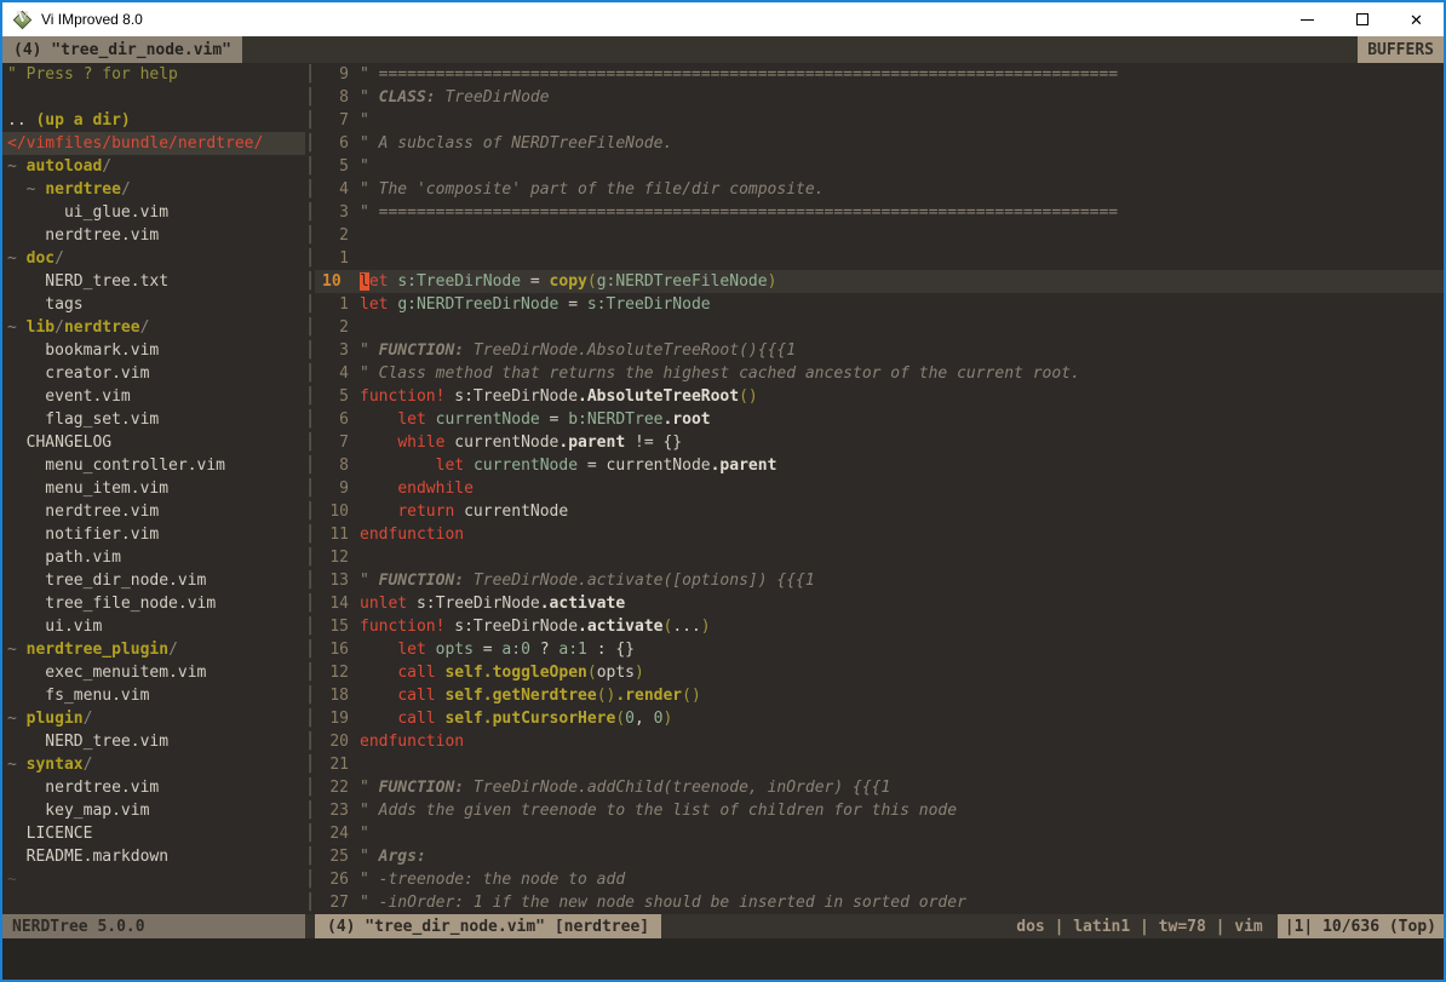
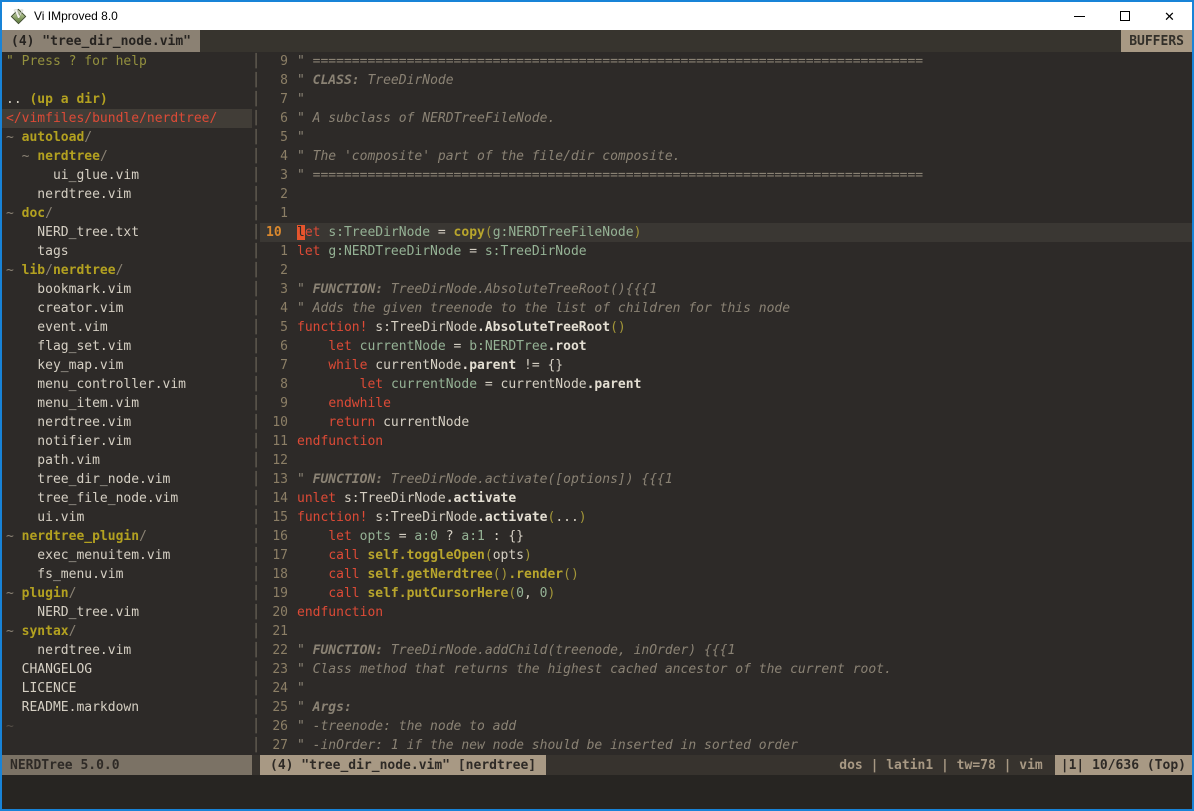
  V
  Vi IMproved 8.0
  ✕
  (4) "tree_dir_node.vim"
  BUFFERS
  " Press ? for help
  .. (up a dir)
  </vimfiles/bundle/nerdtree/
  ~ autoload/
  ~ nerdtree/
  ui_glue.vim
  nerdtree.vim
  ~ doc/
  NERD_tree.txt
  tags
  ~ lib/nerdtree/
  bookmark.vim
  creator.vim
  event.vim
  flag_set.vim
- CHANGELOG
+ key_map.vim
  menu_controller.vim
  menu_item.vim
  nerdtree.vim
  notifier.vim
  path.vim
  tree_dir_node.vim
  tree_file_node.vim
  ui.vim
  ~ nerdtree_plugin/
  exec_menuitem.vim
  fs_menu.vim
  ~ plugin/
  NERD_tree.vim
  ~ syntax/
  nerdtree.vim
- key_map.vim
+ CHANGELOG
  LICENCE
  README.markdown
  ~
  │
  │
  │
  │
  │
  │
  │
  │
  │
  │
  │
  │
  │
  │
  │
  │
  │
  │
  │
  │
  │
  │
  │
  │
  │
  │
  │
  │
  │
  │
  │
  │
  │
  │
  │
  │
  │
  9 " ==============================================================================
  8 " CLASS: TreeDirNode
  7 "
  6 " A subclass of NERDTreeFileNode.
  5 "
  4 " The 'composite' part of the file/dir composite.
  3 " ==============================================================================
  2
  1
  10 let s:TreeDirNode = copy(g:NERDTreeFileNode)
  1 let g:NERDTreeDirNode = s:TreeDirNode
  2
  3 " FUNCTION: TreeDirNode.AbsoluteTreeRoot(){{{1
- 4 " Class method that returns the highest cached ancestor of the current root.
+ 4 " Adds the given treenode to the list of children for this node
  5 function! s:TreeDirNode.AbsoluteTreeRoot()
  6 let currentNode = b:NERDTree.root
  7 while currentNode.parent != {}
  8 let currentNode = currentNode.parent
  9 endwhile
  10 return currentNode
  11 endfunction
  12
  13 " FUNCTION: TreeDirNode.activate([options]) {{{1
  14 unlet s:TreeDirNode.activate
  15 function! s:TreeDirNode.activate(...)
  16 let opts = a:0 ? a:1 : {}
- 12 call self.toggleOpen(opts)
+ 17 call self.toggleOpen(opts)
  18 call self.getNerdtree().render()
  19 call self.putCursorHere(0, 0)
  20 endfunction
  21
  22 " FUNCTION: TreeDirNode.addChild(treenode, inOrder) {{{1
- 23 " Adds the given treenode to the list of children for this node
+ 23 " Class method that returns the highest cached ancestor of the current root.
  24 "
  25 " Args:
  26 " -treenode: the node to add
  27 " -inOrder: 1 if the new node should be inserted in sorted order
  NERDTree 5.0.0
  (4) "tree_dir_node.vim" [nerdtree]
  dos | latin1 | tw=78 | vim
  |1| 10/636 (Top)
